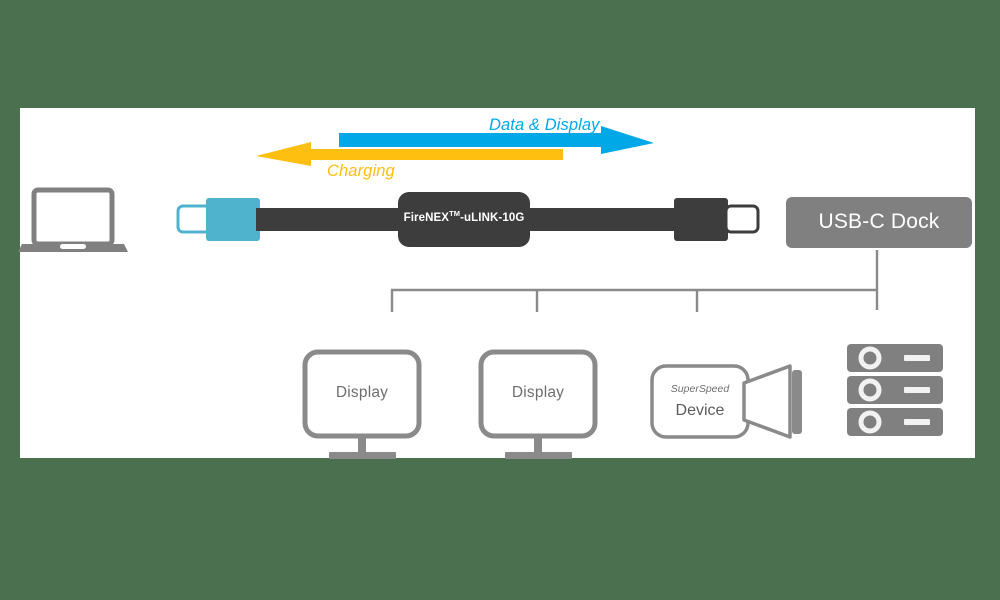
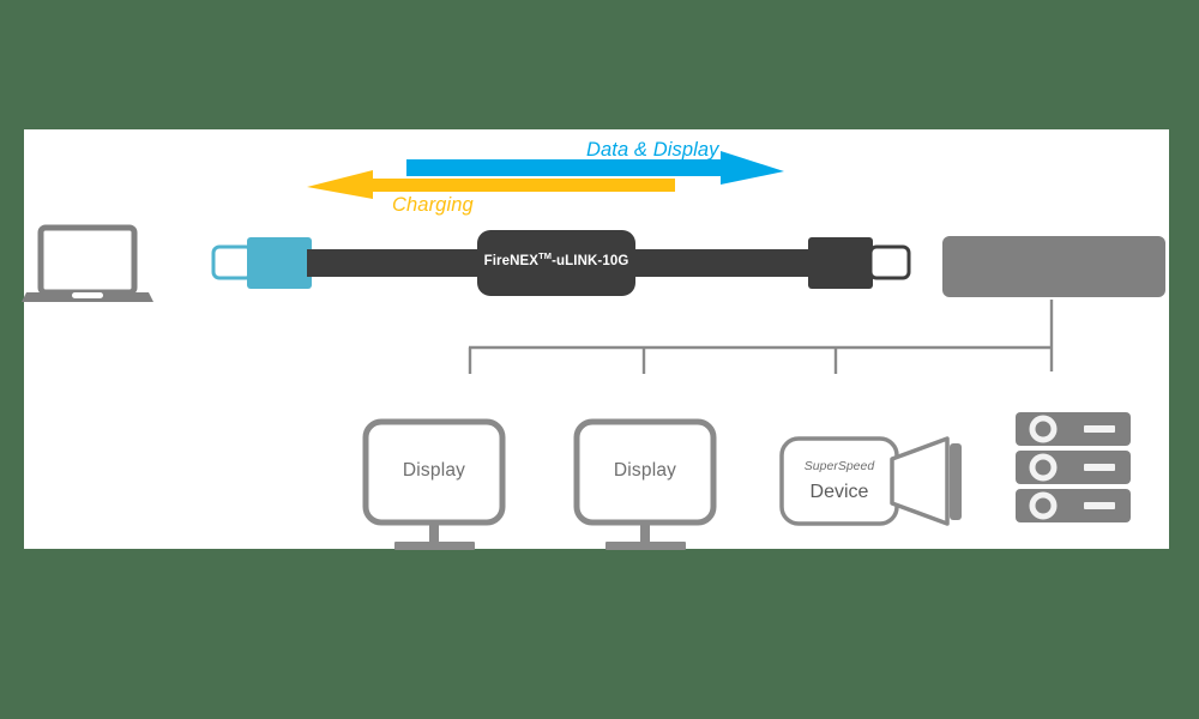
  Data & Display
  Charging
  FireNEXTM-uLINK-10G
- USB-C Dock
  Display
  Display
  SuperSpeed
  Device
